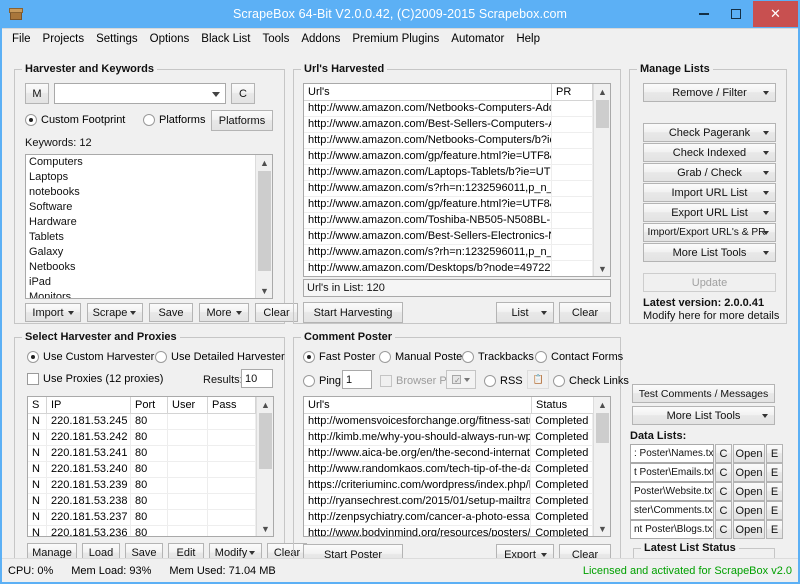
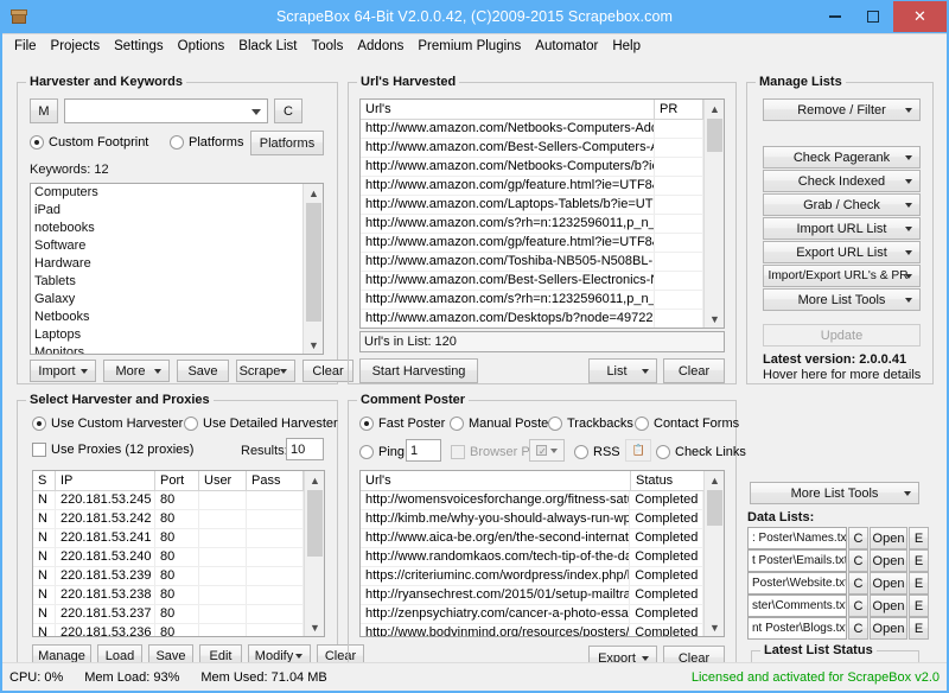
  ScrapeBox 64-Bit V2.0.0.42, (C)2009-2015 Scrapebox.com
  ✕
  File
  Projects
  Settings
  Options
  Black List
  Tools
  Addons
  Premium Plugins
  Automator
  Help
  Harvester and Keywords
  M
  C
  Custom Footprint
  Platforms
  Platforms
  Keywords: 12
  Computers
- Laptops
+ iPad
  notebooks
  Software
  Hardware
  Tablets
  Galaxy
  Netbooks
- iPad
+ Laptops
  Monitors
  ▲
  ▼
  Import
- Scrape
+ More
  Save
- More
+ Scrape
  Clear
  Url's Harvested
  Url's
  PR
  http://www.amazon.com/Netbooks-Computers-Add
  http://www.amazon.com/Best-Sellers-Computers-A
  http://www.amazon.com/Netbooks-Computers/b?i
  http://www.amazon.com/gp/feature.html?ie=UTF8
  http://www.amazon.com/Laptops-Tablets/b?ie=UT
  http://www.amazon.com/s?rh=n:1232596011,p_n_
  http://www.amazon.com/gp/feature.html?ie=UTF8
  http://www.amazon.com/Toshiba-NB505-N508BL-
  http://www.amazon.com/Best-Sellers-Electronics-
  http://www.amazon.com/s?rh=n:1232596011,p_n_
  http://www.amazon.com/Desktops/b?node=49722
  ▲
  ▼
  Url's in List: 120
  Start Harvesting
  List
  Clear
  Manage Lists
  Remove / Filter
  Check Pagerank
  Check Indexed
  Grab / Check
  Import URL List
  Export URL List
  Import/Export URL's & PR
  More List Tools
  Update
  Latest version: 2.0.0.41
- Modify here for more details
+ Hover here for more details
  Select Harvester and Proxies
  Use Custom Harvester
  Use Detailed Harvester
  Use Proxies (12 proxies)
  Results
  10
  S
  IP
  Port
  User
  Pass
  N
  220.181.53.245
  80
  N
  220.181.53.242
  80
  N
  220.181.53.241
  80
  N
  220.181.53.240
  80
  N
  220.181.53.239
  80
  N
  220.181.53.238
  80
  N
  220.181.53.237
  80
  N
  220.181.53.236
  80
  ▲
  ▼
  Manage
  Load
  Save
  Edit
  Modify
  Clear
  Comment Poster
  Fast Poster
  Manual Poste
  Trackbacks
  Contact Forms
  Ping
  1
  Browser P
  ✓
  RSS
  📋
  Check Links
  Url's
  Status
  http://womensvoicesforchange.org/fitness-sat
  Completed
  http://kimb.me/why-you-should-always-run-wp
  Completed
  http://www.aica-be.org/en/the-second-internati
  Completed
  http://www.randomkaos.com/tech-tip-of-the-da
  Completed
  https://criteriuminc.com/wordpress/index.php/
  Completed
  http://ryansechrest.com/2015/01/setup-mailtra
  Completed
  http://zenpsychiatry.com/cancer-a-photo-essa
  Completed
  http://www.bodyinmind.org/resources/posters/
  Completed
  ▲
  ▼
- Start Poster
  Export
  Clear
- Test Comments / Messages
  More List Tools
  Data Lists:
  : Poster\Names.tx
  C
  Open
  E
  t Poster\Emails.txt
  C
  Open
  E
  Poster\Website.txt
  C
  Open
  E
  ster\Comments.txt
  C
  Open
  E
  nt Poster\Blogs.txt
  C
  Open
  E
  Latest List Status
  CPU: 0%
  Mem Load: 93%
  Mem Used: 71.04 MB
  Licensed and activated for ScrapeBox v2.0
